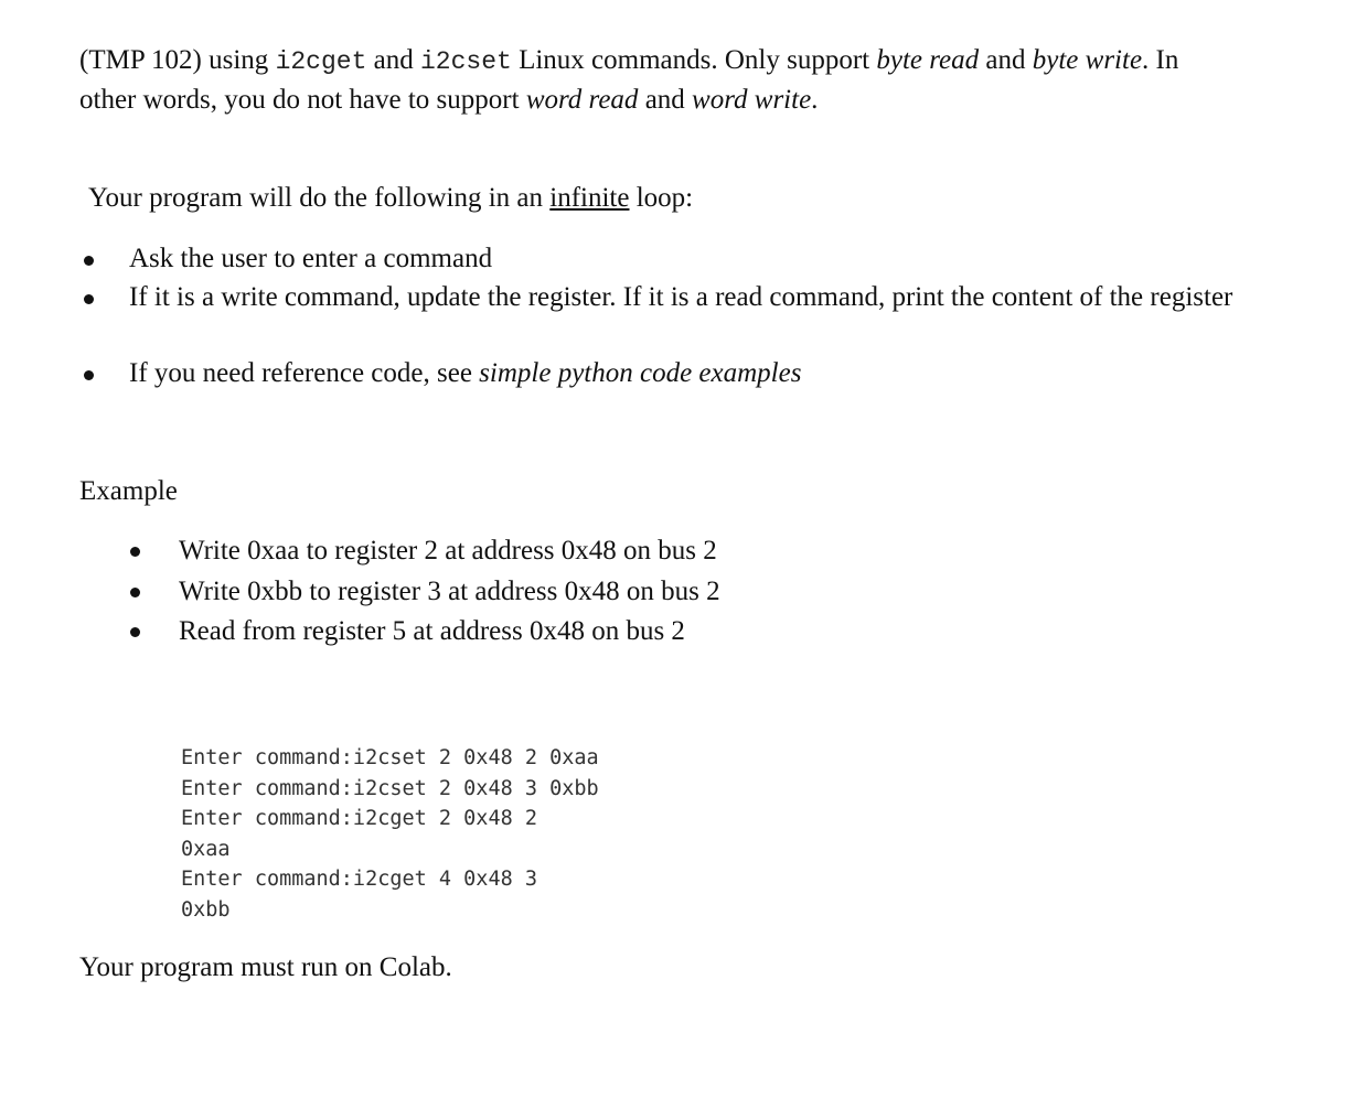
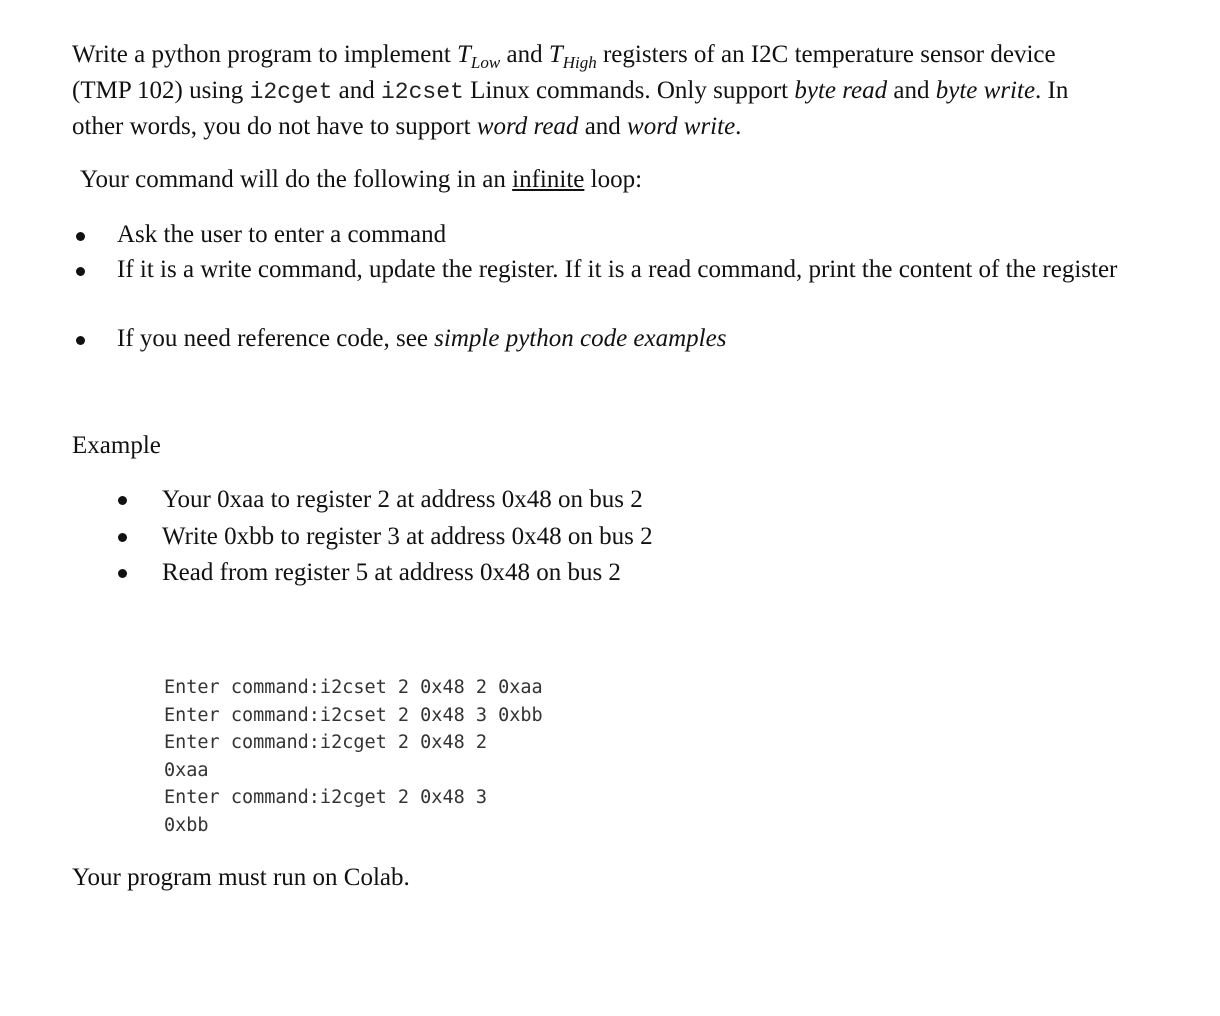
+ Write a python program to implement TLow and THigh registers of an I2C temperature sensor device
  (TMP 102) using i2cget and i2cset Linux commands. Only support byte read and byte write. In
  other words, you do not have to support word read and word write.
- Your program will do the following in an infinite loop:
+ Your command will do the following in an infinite loop:
  Ask the user to enter a command
  If it is a write command, update the register. If it is a read command, print the content of the register
  If you need reference code, see simple python code examples
  Example
- Write 0xaa to register 2 at address 0x48 on bus 2
+ Your 0xaa to register 2 at address 0x48 on bus 2
  Write 0xbb to register 3 at address 0x48 on bus 2
  Read from register 5 at address 0x48 on bus 2
  Enter command:i2cset 2 0x48 2 0xaa
  Enter command:i2cset 2 0x48 3 0xbb
  Enter command:i2cget 2 0x48 2
  0xaa
- Enter command:i2cget 4 0x48 3
+ Enter command:i2cget 2 0x48 3
  0xbb
  Your program must run on Colab.
